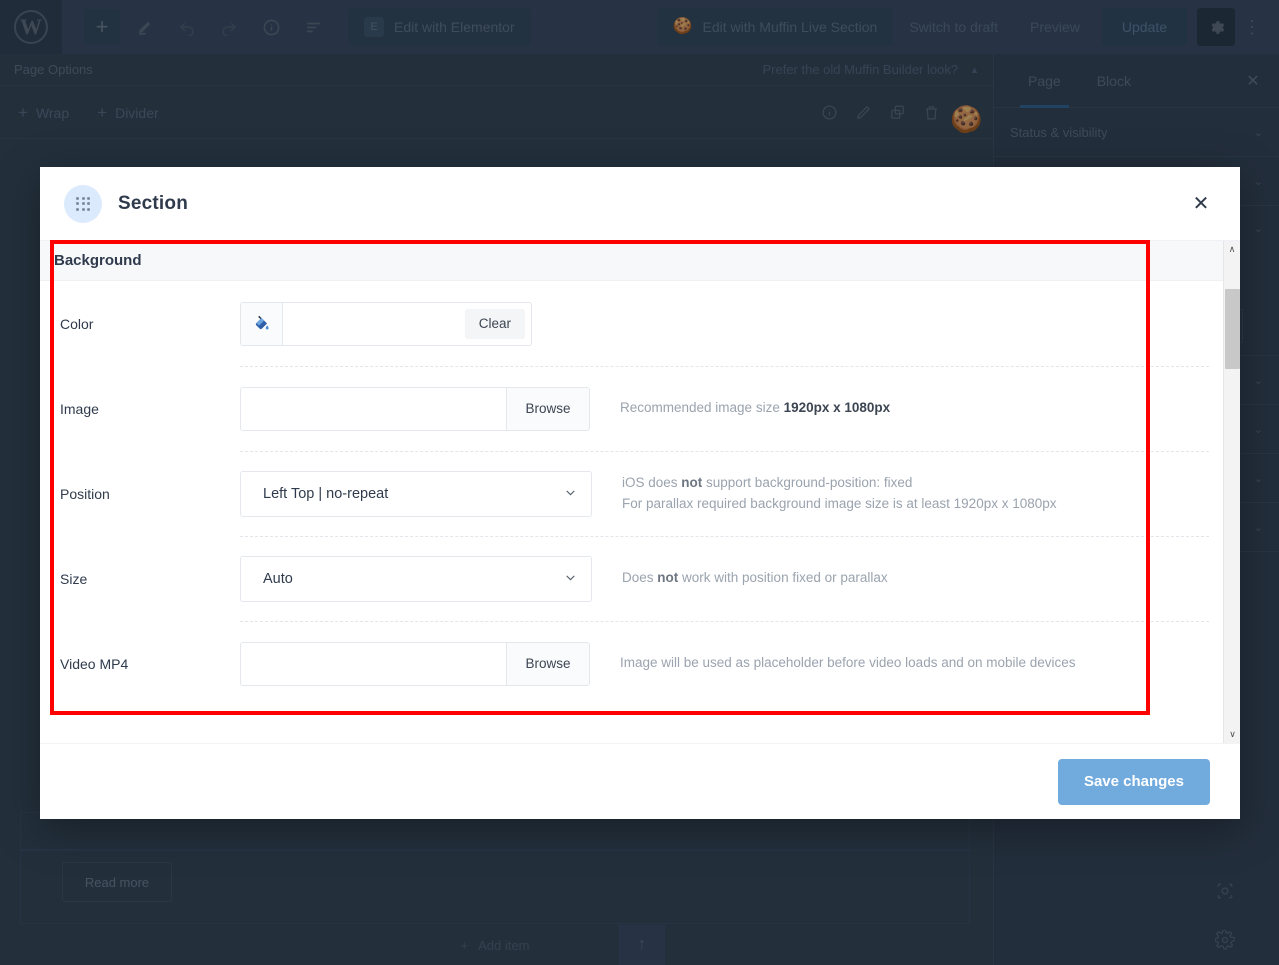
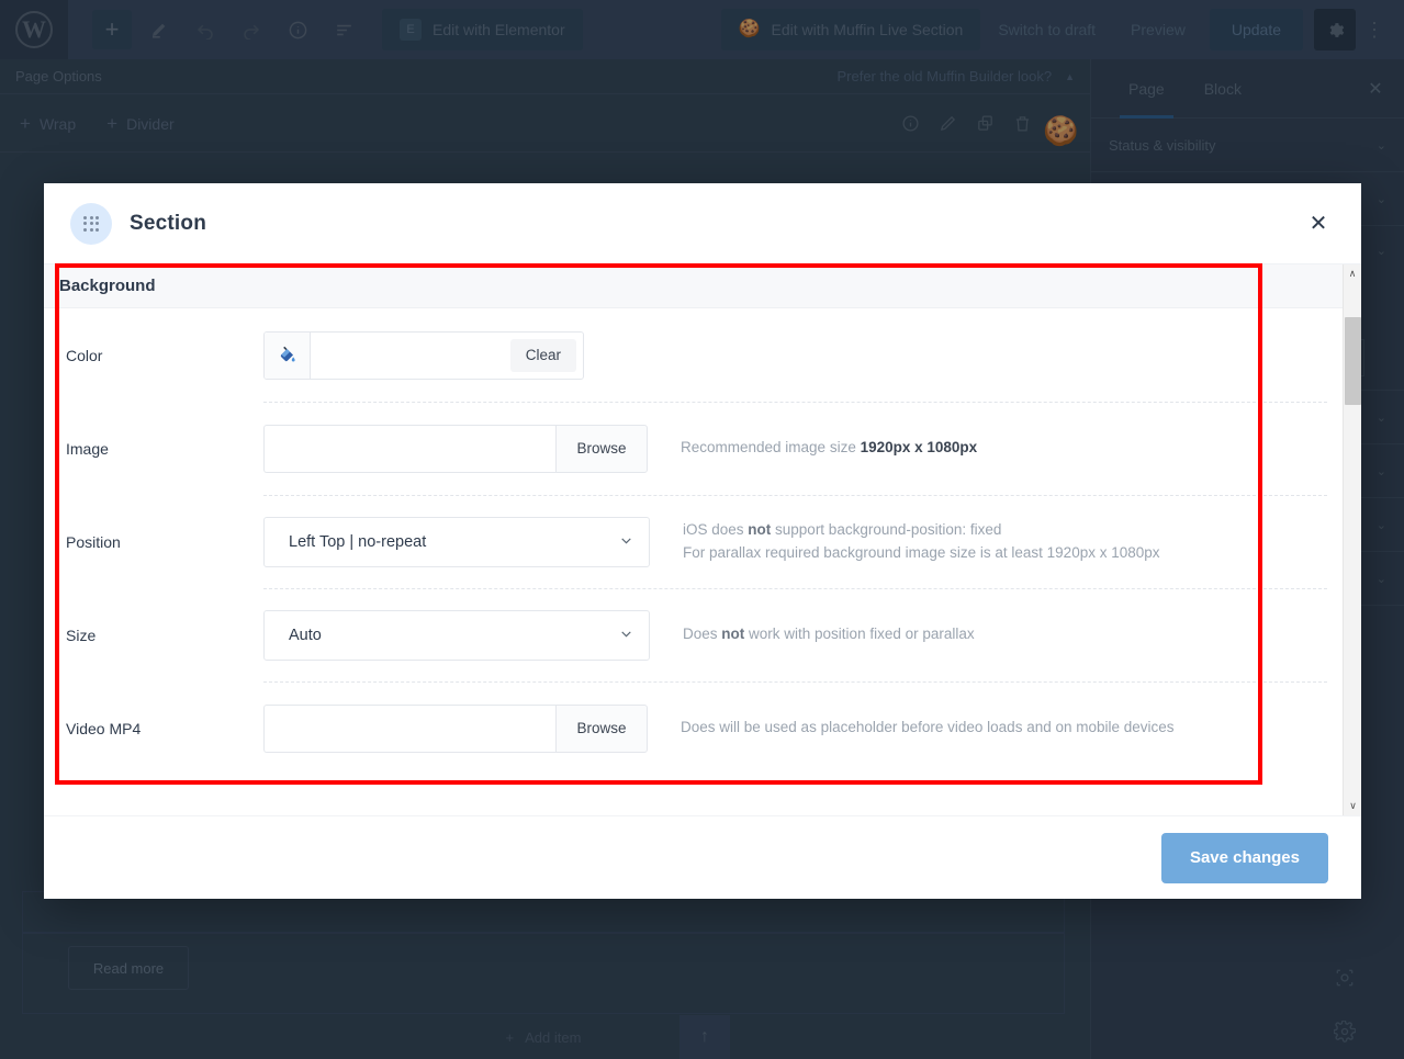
  W
  +
  Edit with Elementor
  🍪
  Edit with Muffin Live Section
  Update
  Page Options
  Prefer the old Muffin Builder look?
  ▲
  +
  Wrap
  +
  Divider
  ⋮
  Read more
  🍪
  Page
  Block
  ✕
  Status & visibility
  Section
  ✕
  Background
  Color
  Clear
  Image
  Browse
  Recommended image size 1920px x 1080px
  Position
  Left Top | no-repeat
  iOS does not support background-position: fixed
  For parallax required background image size is at least 1920px x 1080px
  Size
  Auto
  Does not work with position fixed or parallax
  Video MP4
  Browse
- Image will be used as placeholder before video loads and on mobile devices
+ Does will be used as placeholder before video loads and on mobile devices
  ∧
  ∨
  Save changes
